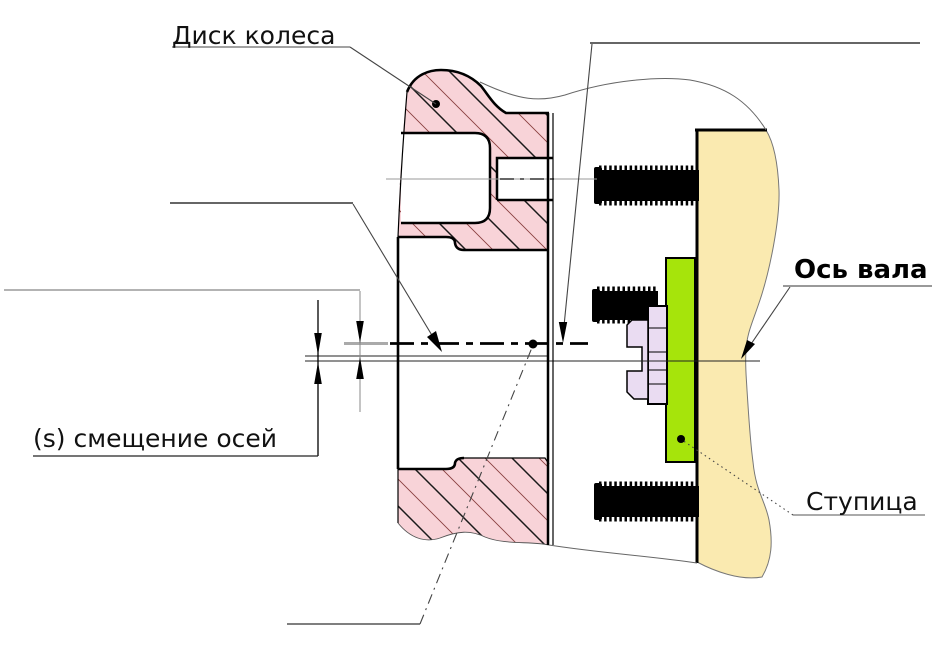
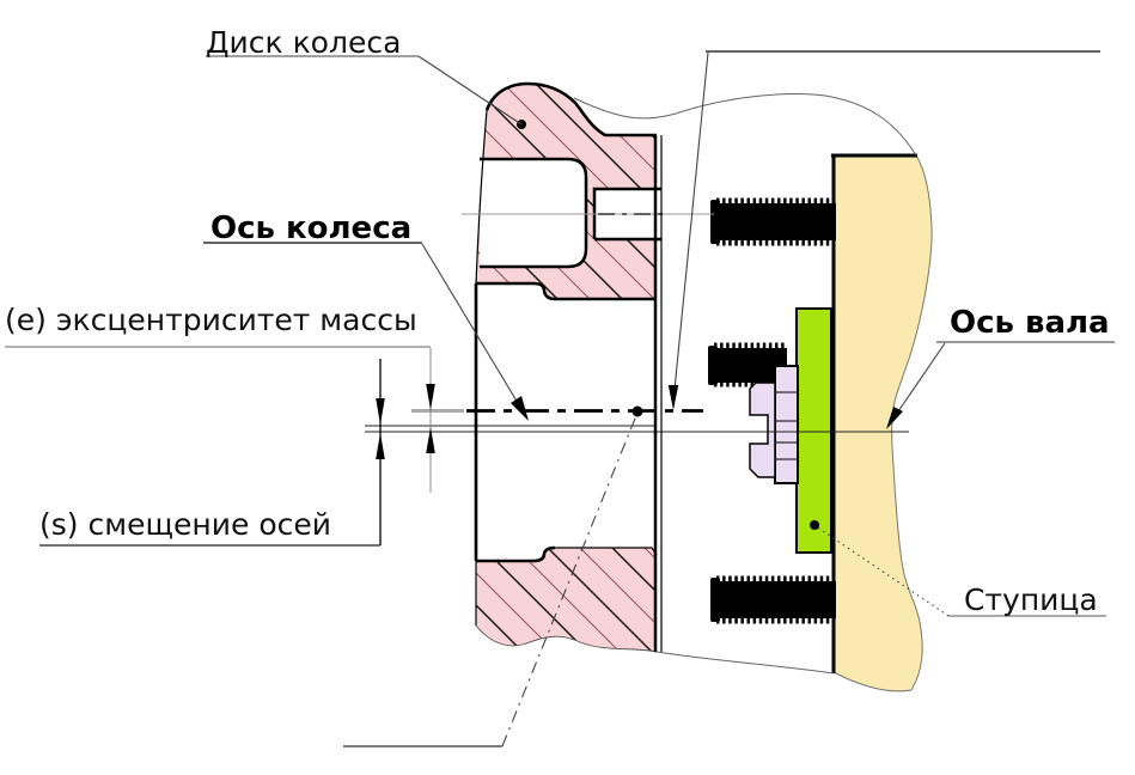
  Диск колеса
+ Ось колеса
+ (e) эксцентриситет массы
  Ось вала
  (s) смещение осей
  Ступица
